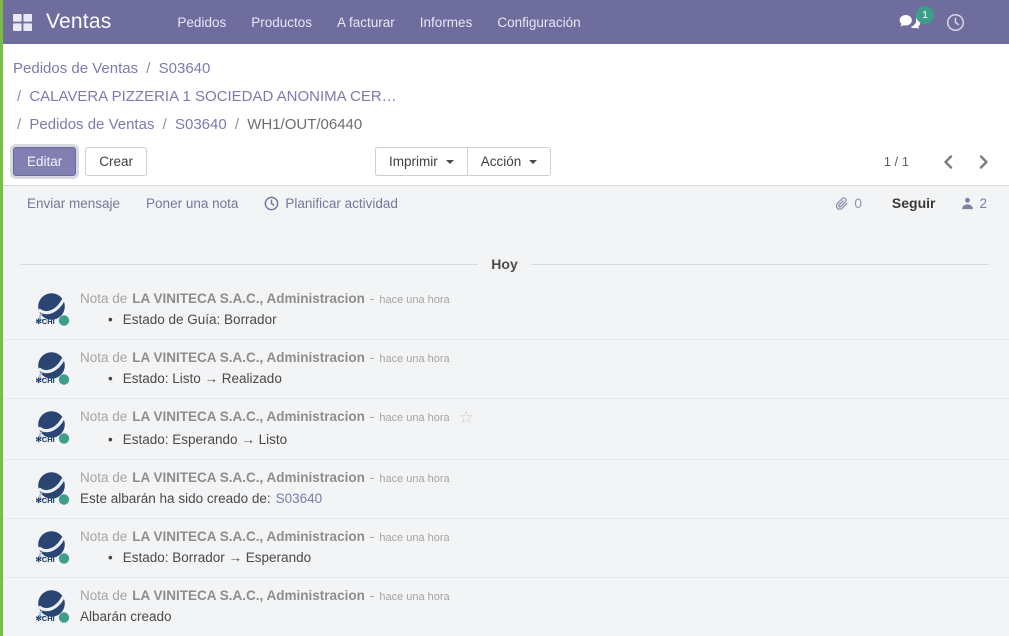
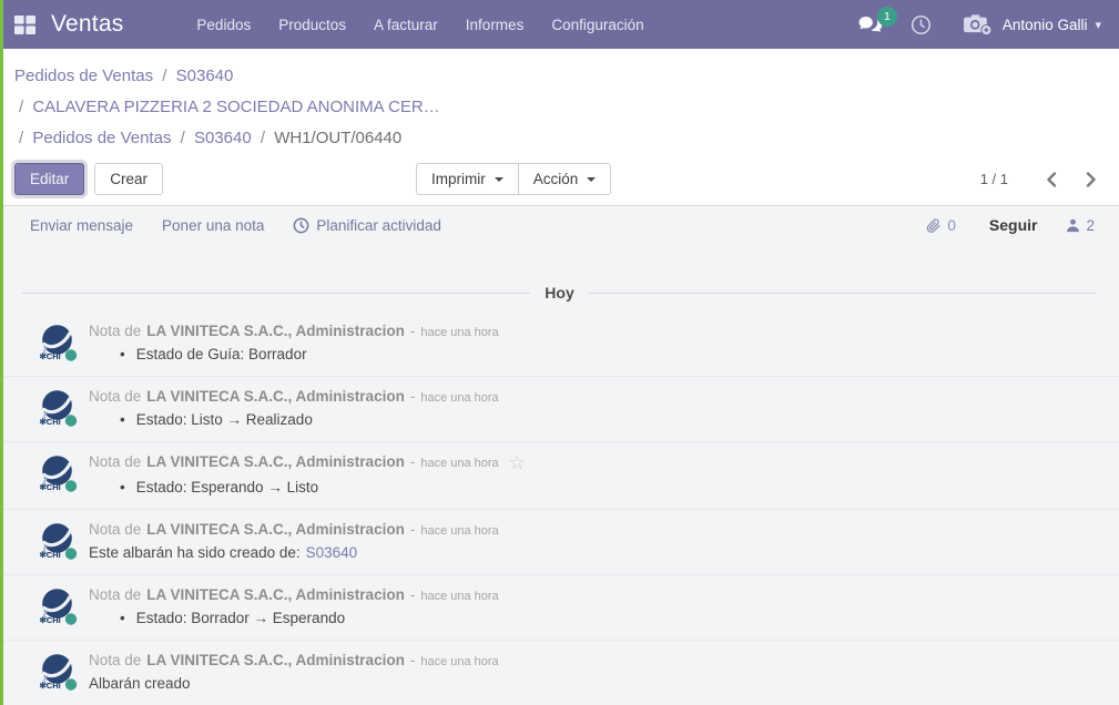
  Ventas
  Pedidos
  Productos
  A facturar
  Informes
  Configuración
  1
+ Antonio Galli
+ ▾
  Pedidos de Ventas / S03640
- / CALAVERA PIZZERIA 1 SOCIEDAD ANONIMA CER…
+ / CALAVERA PIZZERIA 2 SOCIEDAD ANONIMA CER…
  / Pedidos de Ventas / S03640 / WH1/OUT/06440
  Editar
  Crear
  Imprimir
  Acción
  1 / 1
  Enviar mensaje
  Poner una nota
  Planificar actividad
  0
  Seguir
  2
  Hoy
  ✻CHI
  Nota de
  LA VINITECA S.A.C., Administracion
  -
  hace una hora
  •
  Estado de Guía: Borrador
  ✻CHI
  Nota de
  LA VINITECA S.A.C., Administracion
  -
  hace una hora
  •
  Estado: Listo → Realizado
  ✻CHI
  Nota de
  LA VINITECA S.A.C., Administracion
  -
  hace una hora
  ☆
  •
  Estado: Esperando → Listo
  ✻CHI
  Nota de
  LA VINITECA S.A.C., Administracion
  -
  hace una hora
  Este albarán ha sido creado de:
  S03640
  ✻CHI
  Nota de
  LA VINITECA S.A.C., Administracion
  -
  hace una hora
  •
  Estado: Borrador → Esperando
  ✻CHI
  Nota de
  LA VINITECA S.A.C., Administracion
  -
  hace una hora
  Albarán creado
